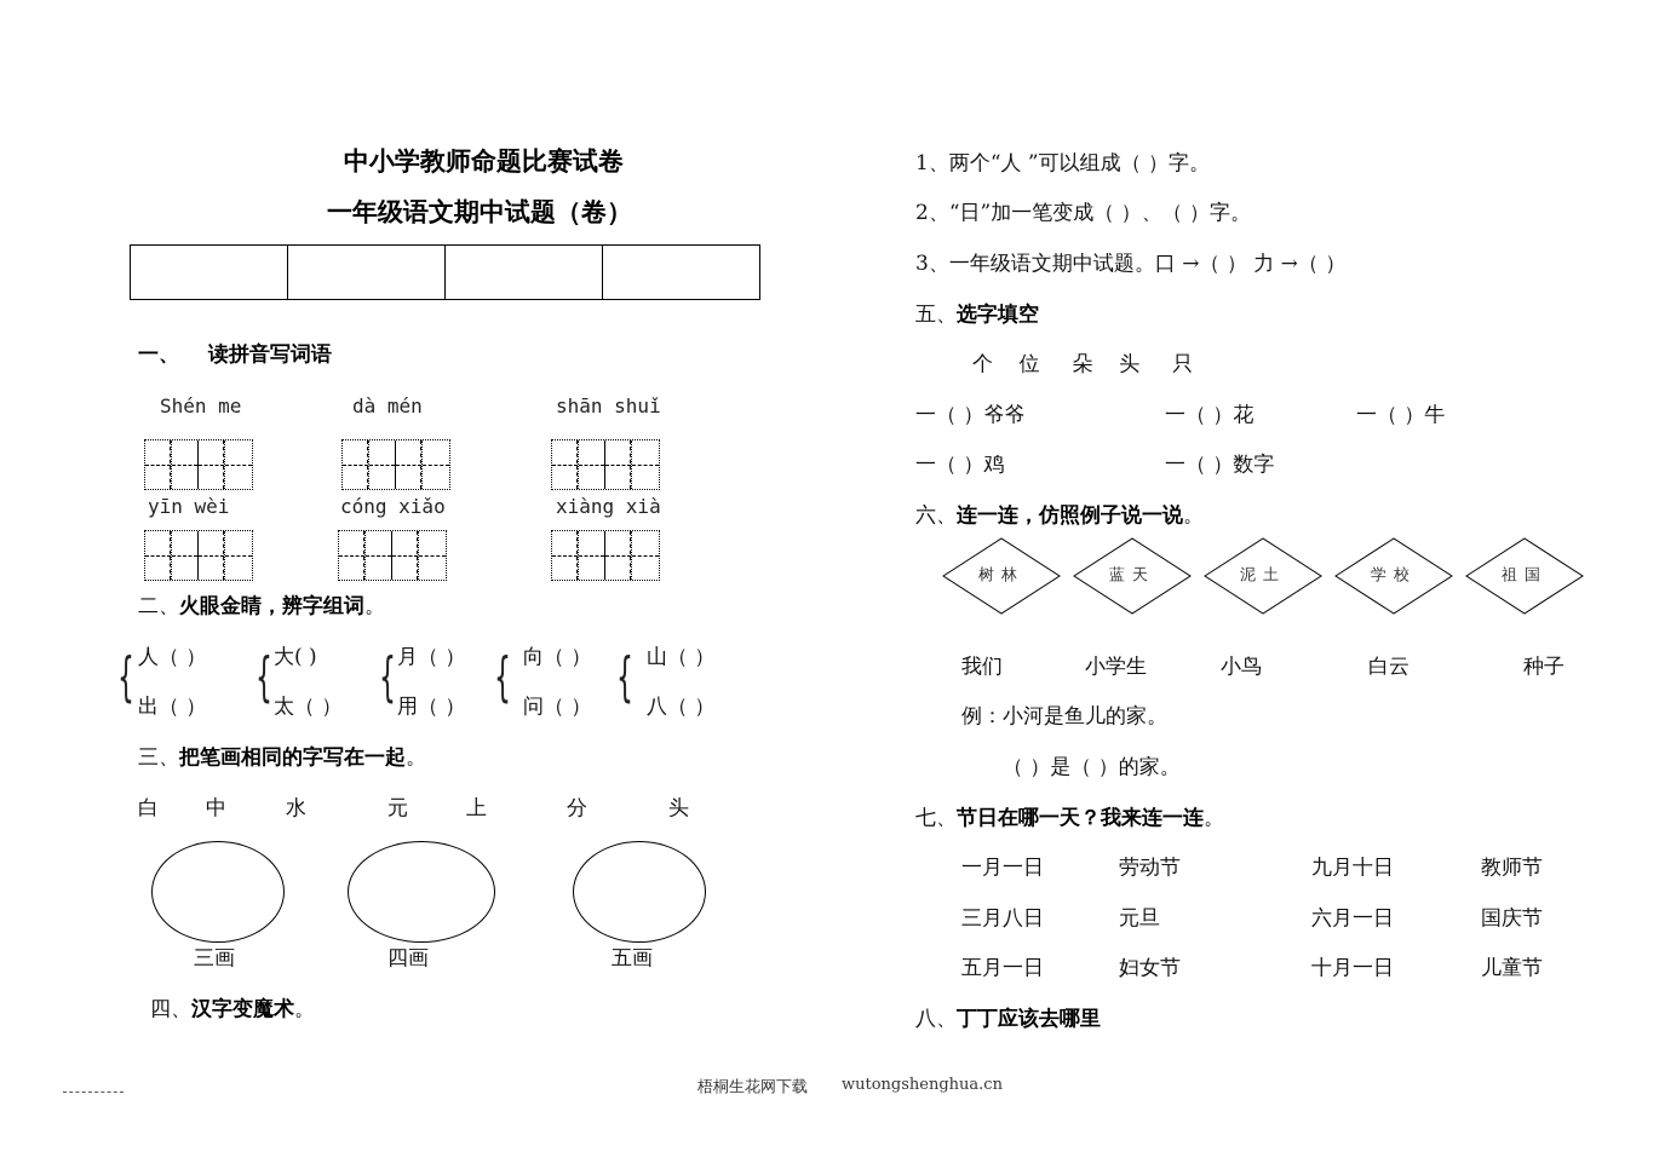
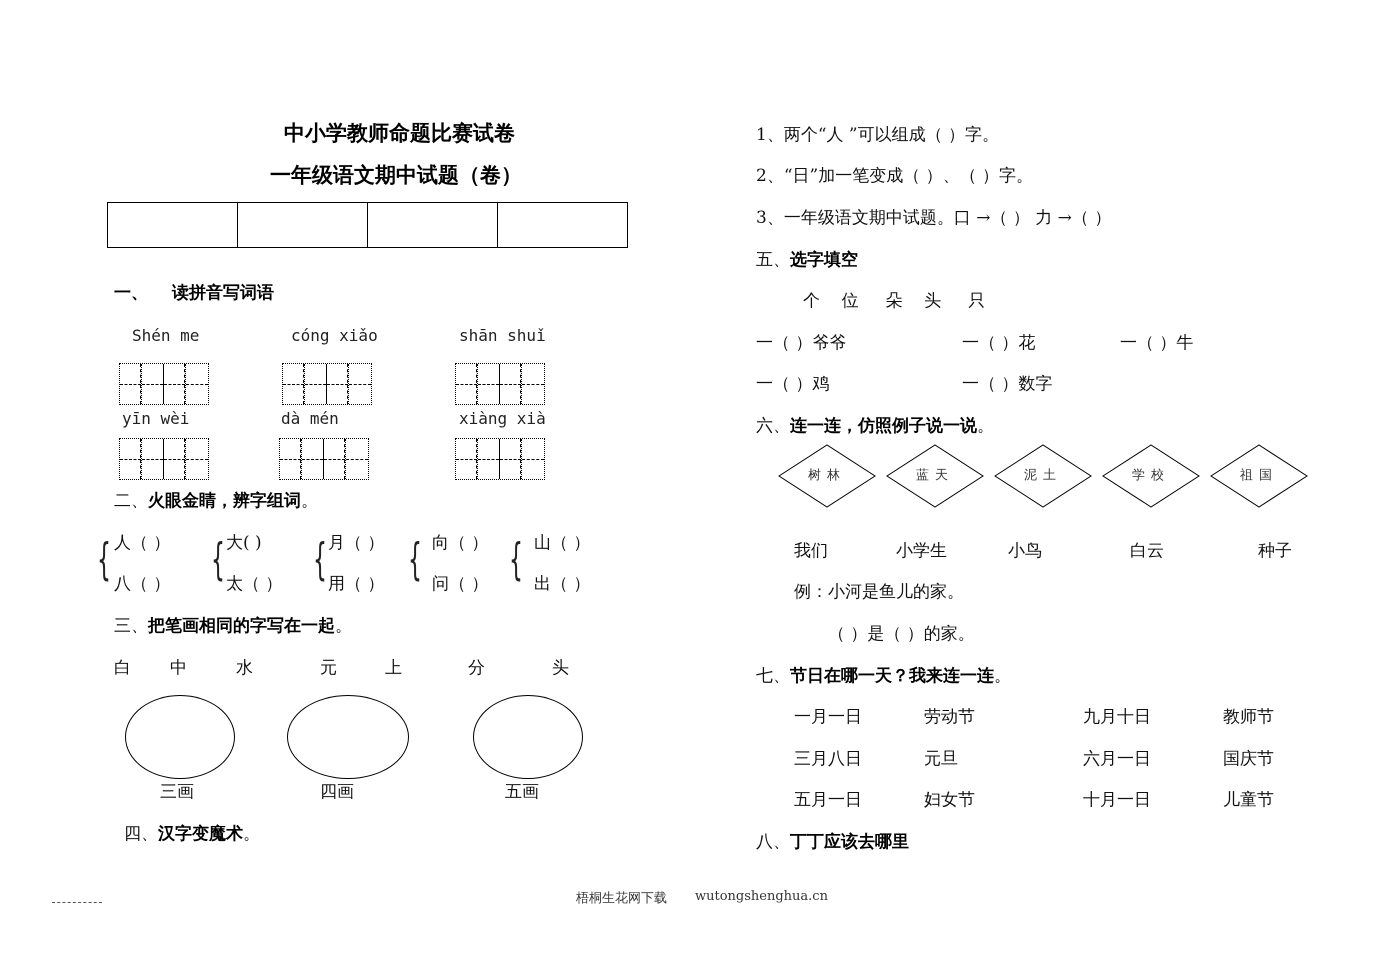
  中小学教师命题比赛试卷
  一年级语文期中试题（卷）
  一、 读拼音写词语
  Shén me
- dà mén
+ cóng xiǎo
  shān shuǐ
  yīn wèi
- cóng xiǎo
+ dà mén
  xiàng xià
  二、火眼金睛，辨字组词。
  {
  人（ ）
- 出（ ）
+ 八（ ）
  {
  大( )
  太（ ）
  {
  月（ ）
  用（ ）
  {
  向（ ）
  问（ ）
  {
  山（ ）
- 八（ ）
+ 出（ ）
  三、把笔画相同的字写在一起。
  白
  中
  水
  元
  上
  分
  头
  三画
  四画
  五画
  四、汉字变魔术。
  1、两个“人 ”可以组成（ ）字。
  2、“日”加一笔变成（ ）、（ ）字。
  3、一年级语文期中试题。口 →（ ） 力 →（ ）
  五、选字填空
  个 位 朵 头 只
  一（ ）爷爷
  一（ ）花
  一（ ）牛
  一（ ）鸡
  一（ ）数字
  六、连一连，仿照例子说一说。
  树林
  蓝天
  泥土
  学校
  祖国
  我们
  小学生
  小鸟
  白云
  种子
  例：小河是鱼儿的家。
  （ ）是（ ）的家。
  七、节日在哪一天？我来连一连。
  一月一日
  劳动节
  九月十日
  教师节
  三月八日
  元旦
  六月一日
  国庆节
  五月一日
  妇女节
  十月一日
  儿童节
  八、丁丁应该去哪里
  梧桐生花网下载
  wutongshenghua.cn
